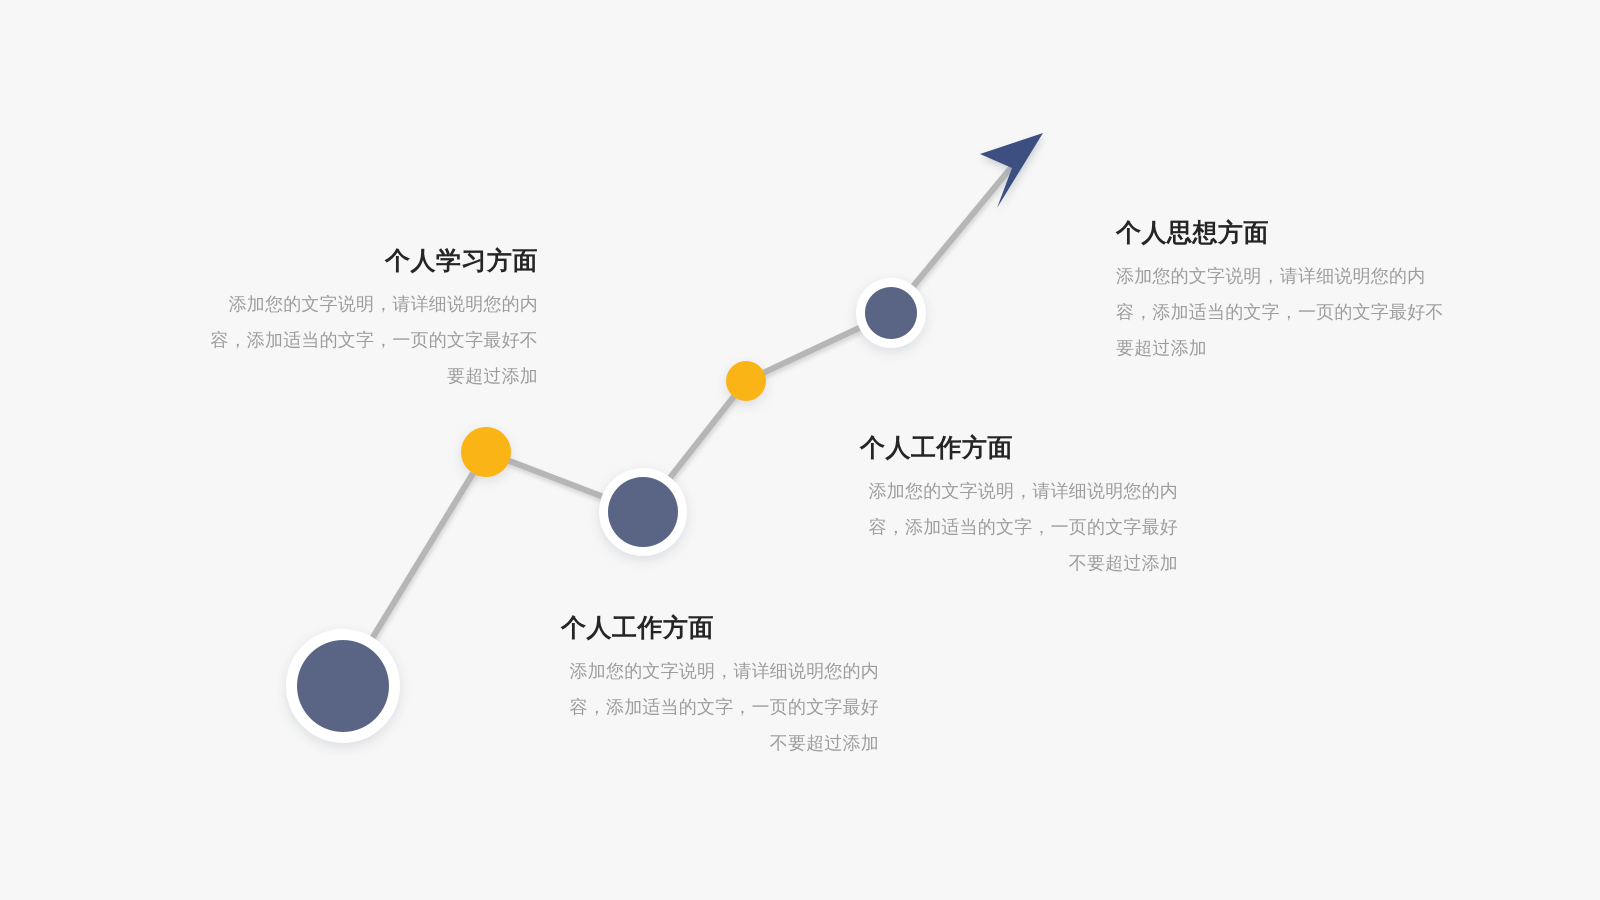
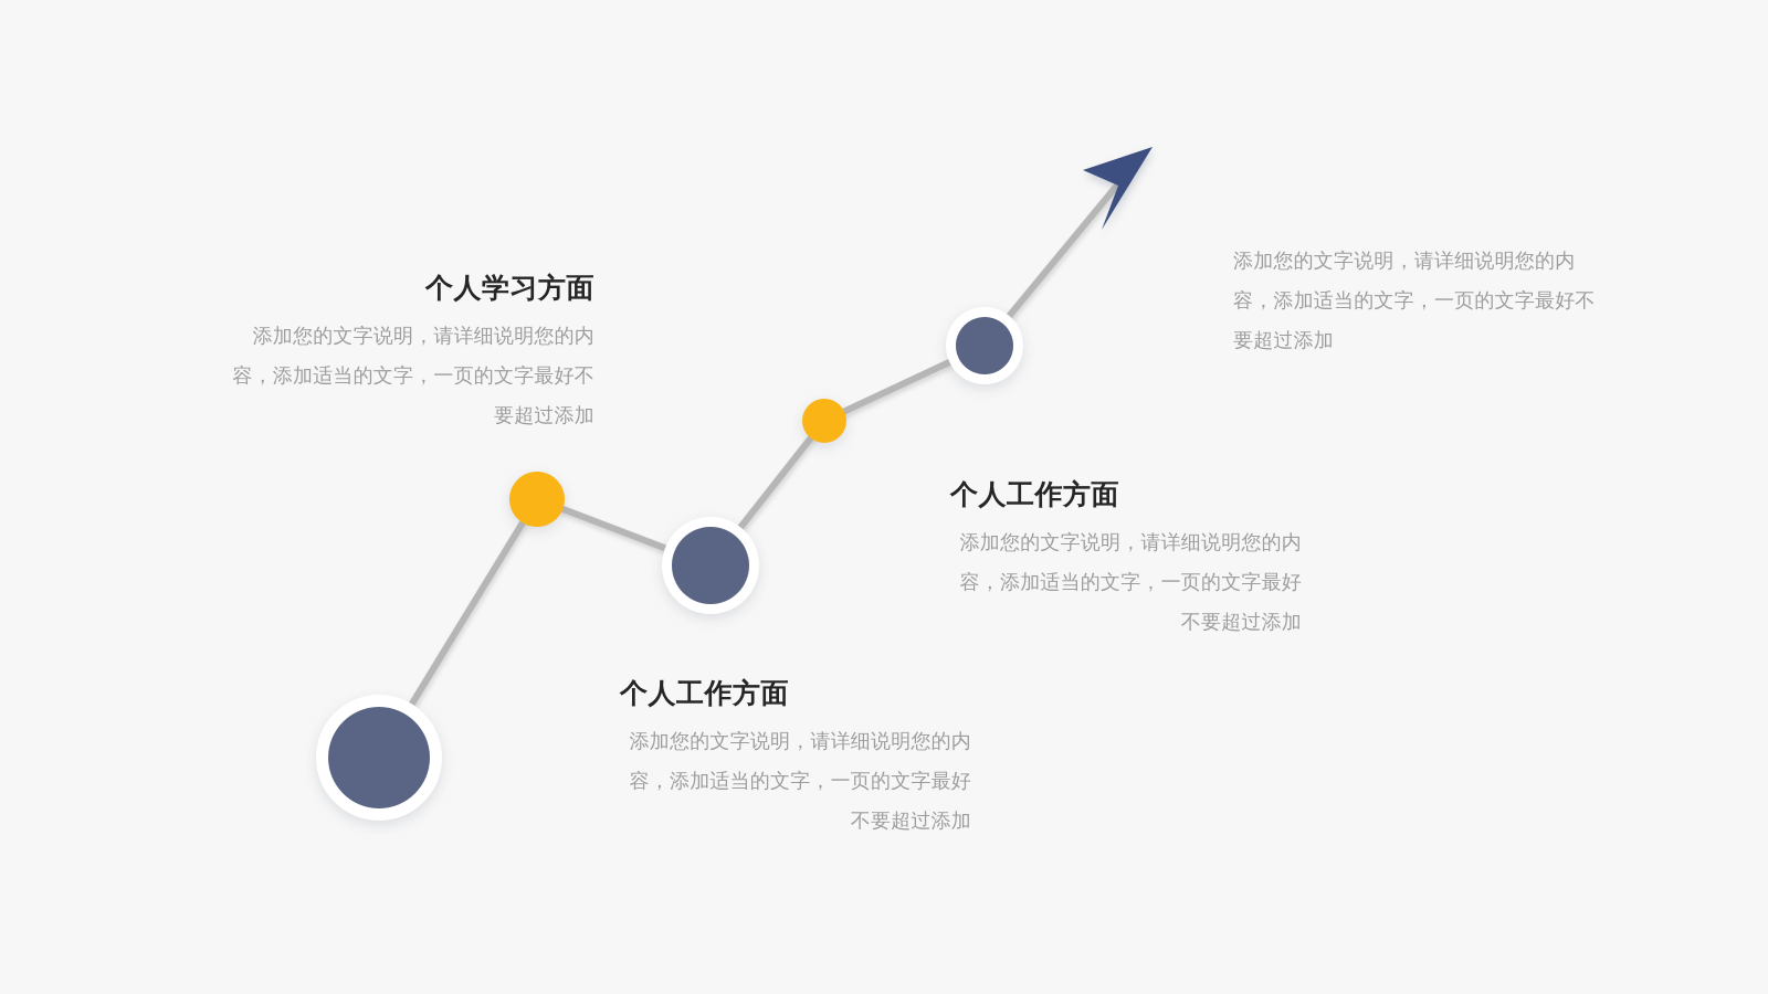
  个人学习方面
  添加您的文字说明，请详细说明您的内容，添加适当的文字，一页的文字最好不要超过添加
  个人工作方面
  添加您的文字说明，请详细说明您的内容，添加适当的文字，一页的文字最好不要超过添加
  个人工作方面
  添加您的文字说明，请详细说明您的内容，添加适当的文字，一页的文字最好不要超过添加
- 个人思想方面
  添加您的文字说明，请详细说明您的内容，添加适当的文字，一页的文字最好不要超过添加
